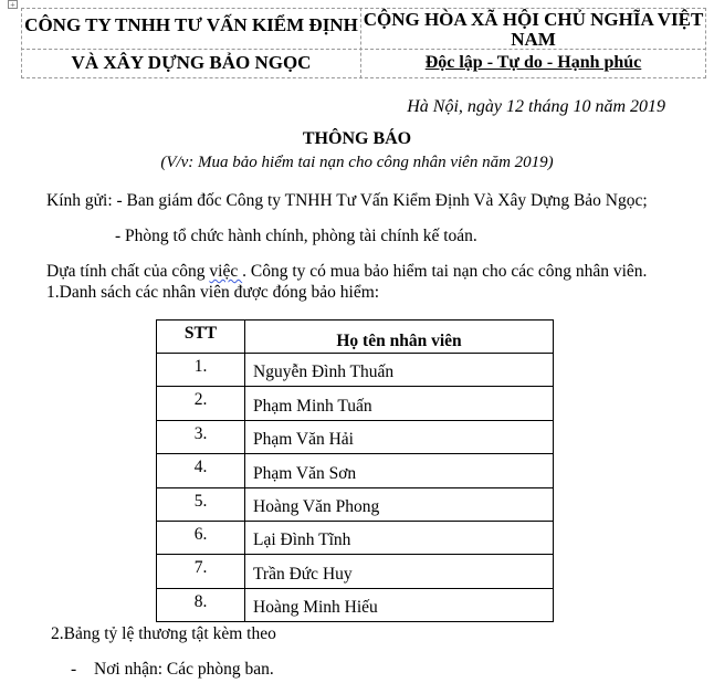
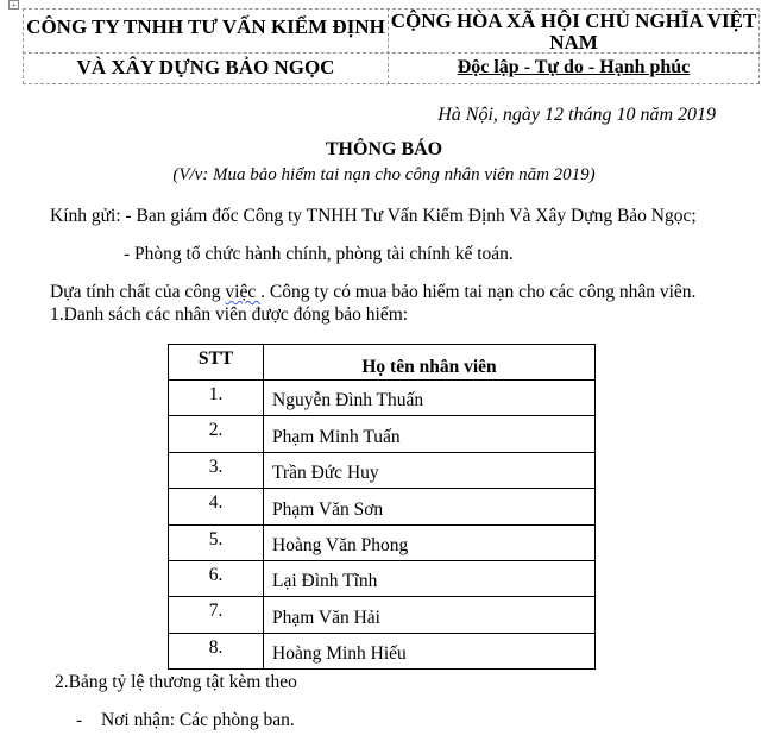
  +
  CÔNG TY TNHH TƯ VẤN KIỂM ĐỊNH
  VÀ XÂY DỰNG BẢO NGỌC
  CỘNG HÒA XÃ HỘI CHỦ NGHĨA VIỆT NAM
  Độc lập - Tự do - Hạnh phúc
  Hà Nội, ngày 12 tháng 10 năm 2019
  THÔNG BÁO
  (V/v: Mua bảo hiểm tai nạn cho công nhân viên năm 2019)
  Kính gửi: - Ban giám đốc Công ty TNHH Tư Vấn Kiểm Định Và Xây Dựng Bảo Ngọc;
  - Phòng tổ chức hành chính, phòng tài chính kế toán.
  Dựa tính chất của công việc . Công ty có mua bảo hiểm tai nạn cho các công nhân viên.
  1.Danh sách các nhân viên được đóng bảo hiểm:
  STT	Họ tên nhân viên
  1.	Nguyễn Đình Thuấn
  2.	Phạm Minh Tuấn
- 3.	Phạm Văn Hải
+ 3.	Trần Đức Huy
  4.	Phạm Văn Sơn
  5.	Hoàng Văn Phong
  6.	Lại Đình Tĩnh
- 7.	Trần Đức Huy
+ 7.	Phạm Văn Hải
  8.	Hoàng Minh Hiếu
  2.Bảng tỷ lệ thương tật kèm theo
  -
  Nơi nhận: Các phòng ban.
